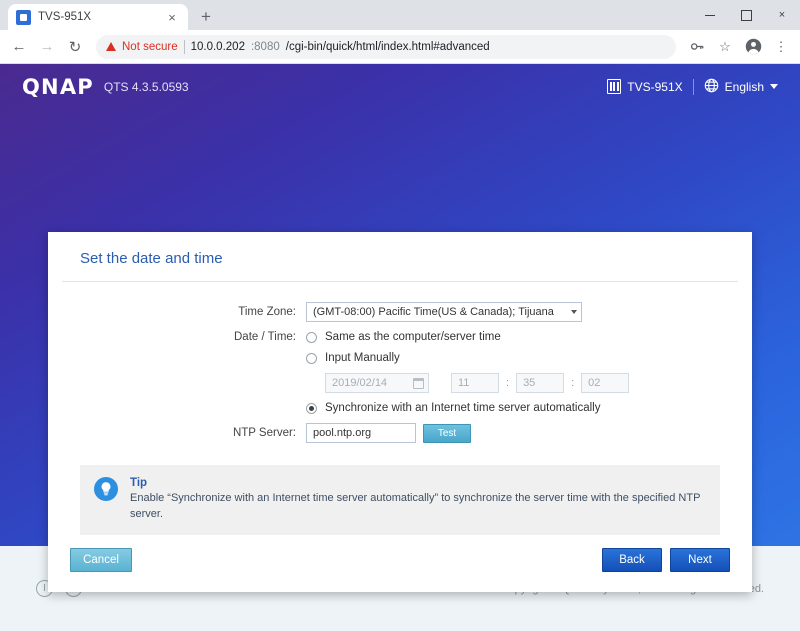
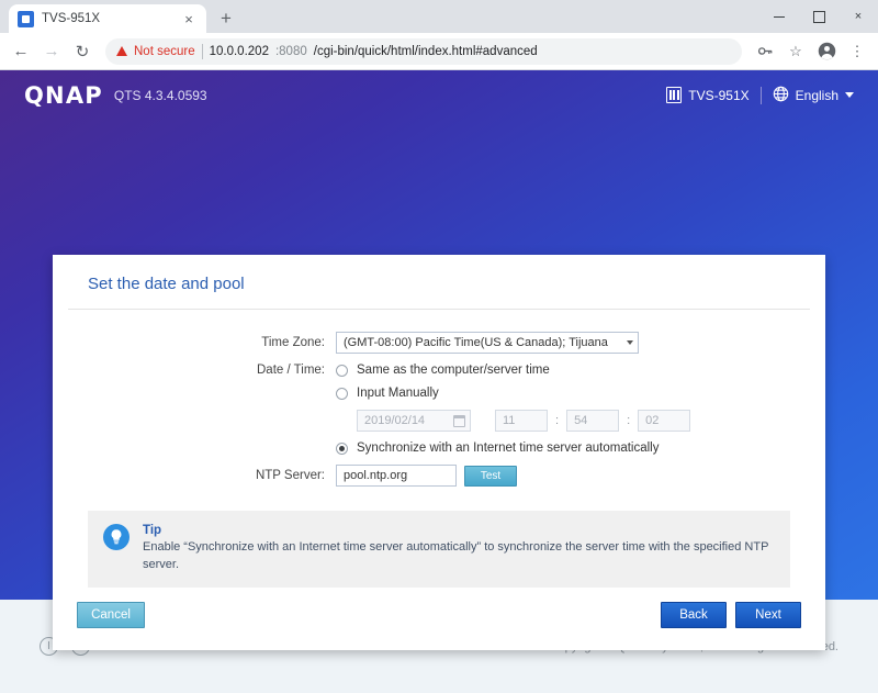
  TVS-951X
  ×
  +
  ×
  ←
  →
  ↻
  Not secure
  10.0.0.202
  :8080
  /cgi-bin/quick/html/index.html#advanced
  ☆
  ⋮
  QNAP
- QTS 4.3.5.0593
+ QTS 4.3.4.0593
  TVS-951X
  English
- Set the date and time
+ Set the date and pool
  Time Zone:
  (GMT-08:00) Pacific Time(US & Canada); Tijuana
  Date / Time:
  Same as the computer/server time
  Input Manually
  2019/02/14
  11
  :
- 35
+ 54
  :
  02
  Synchronize with an Internet time server automatically
  NTP Server:
  pool.ntp.org
  Test
  Tip
  Enable “Synchronize with an Internet time server automatically” to synchronize the server time with the specified NTP server.
  Cancel
  Back
  Next
